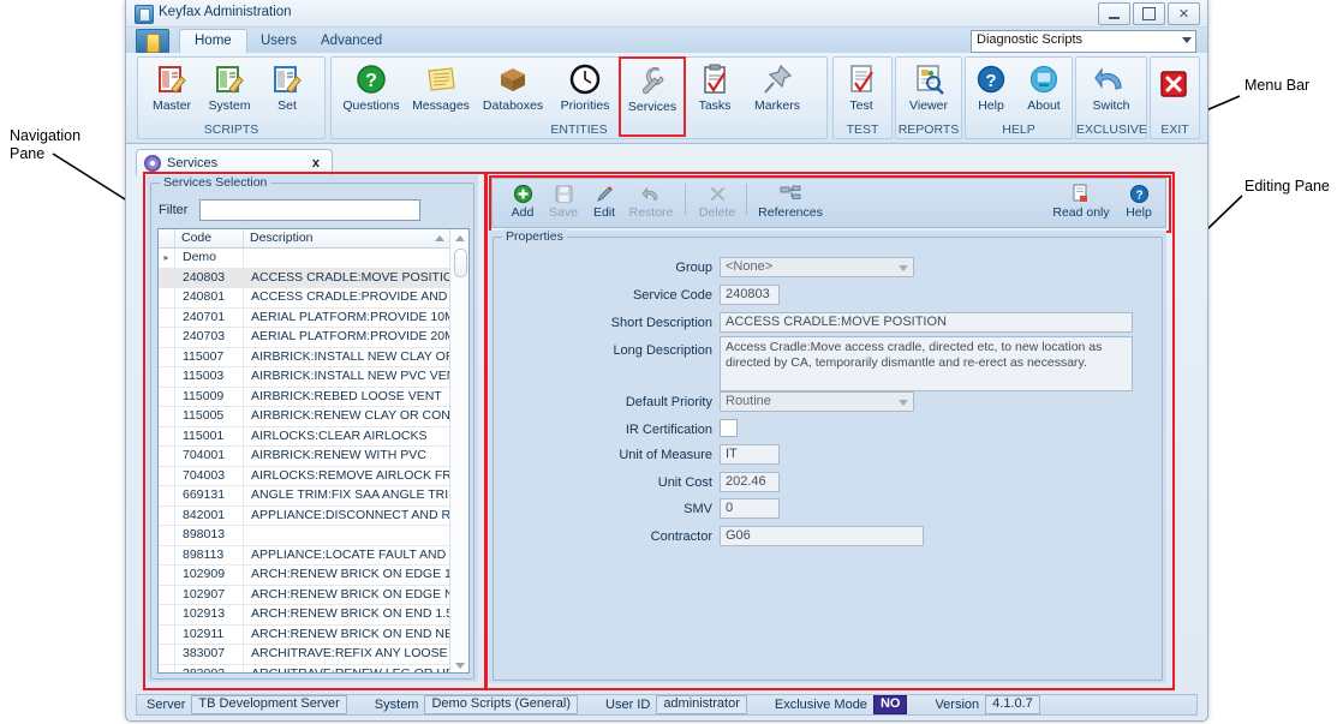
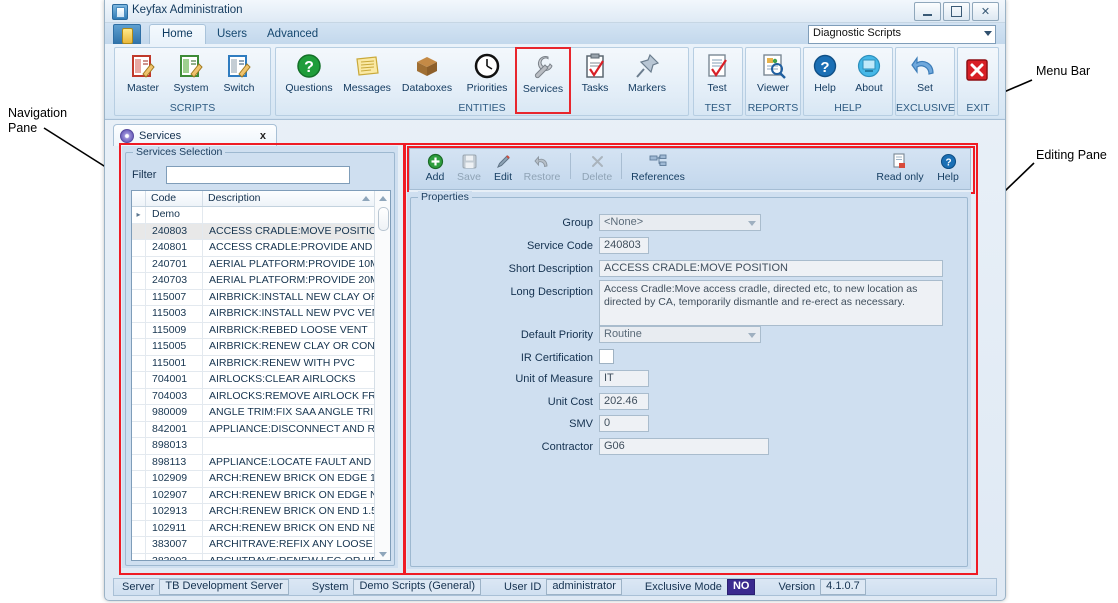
  Navigation
  Pane
  Menu Bar
  Editing Pane
  Keyfax Administration
  ✕
  Home
  Users
  Advanced
  Diagnostic Scripts
  Master
  System
- Set
+ Switch
  SCRIPTS
  ?
  Questions
  Messages
  Databoxes
  Priorities
  Services
  Tasks
  Markers
  ENTITIES
  Test
  TEST
  Viewer
  REPORTS
  ?
  Help
  About
  HELP
- Switch
+ Set
  EXCLUSIVE
  EXIT
  Services
  x
  Services Selection
  Filter
  Code
  Description
  ▸
  Demo
  240803
  ACCESS CRADLE:MOVE POSITIO
  240801
  ACCESS CRADLE:PROVIDE AND
  240701
  AERIAL PLATFORM:PROVIDE 10
  240703
  AERIAL PLATFORM:PROVIDE 20
  115007
  AIRBRICK:INSTALL NEW CLAY O
  115003
  AIRBRICK:INSTALL NEW PVC VE
  115009
  AIRBRICK:REBED LOOSE VENT
  115005
  AIRBRICK:RENEW CLAY OR CON
  115001
- AIRLOCKS:CLEAR AIRLOCKS
+ AIRBRICK:RENEW WITH PVC
  704001
- AIRBRICK:RENEW WITH PVC
+ AIRLOCKS:CLEAR AIRLOCKS
  704003
  AIRLOCKS:REMOVE AIRLOCK FR
- 669131
+ 980009
  ANGLE TRIM:FIX SAA ANGLE TRI
  842001
  APPLIANCE:DISCONNECT AND R
  898013
  898113
  APPLIANCE:LOCATE FAULT AND
  102909
  102907
  102913
  102911
  ARCH:RENEW BRICK ON END N
  383007
  ARCHITRAVE:REFIX ANY LOOSE
  Add
  Save
  Edit
  Restore
  Delete
  References
  Read only
  ?
  Help
  Properties
  Group
  <None>
  Service Code
  240803
  Short Description
  ACCESS CRADLE:MOVE POSITION
  Long Description
  Access Cradle:Move access cradle, directed etc, to new location as directed by CA, temporarily dismantle and re-erect as necessary.
  Default Priority
  Routine
  IR Certification
  Unit of Measure
  IT
  Unit Cost
  202.46
  SMV
  0
  Contractor
  G06
  Server
  TB Development Server
  System
  Demo Scripts (General)
  User ID
  administrator
  Exclusive Mode
  NO
  Version
  4.1.0.7
